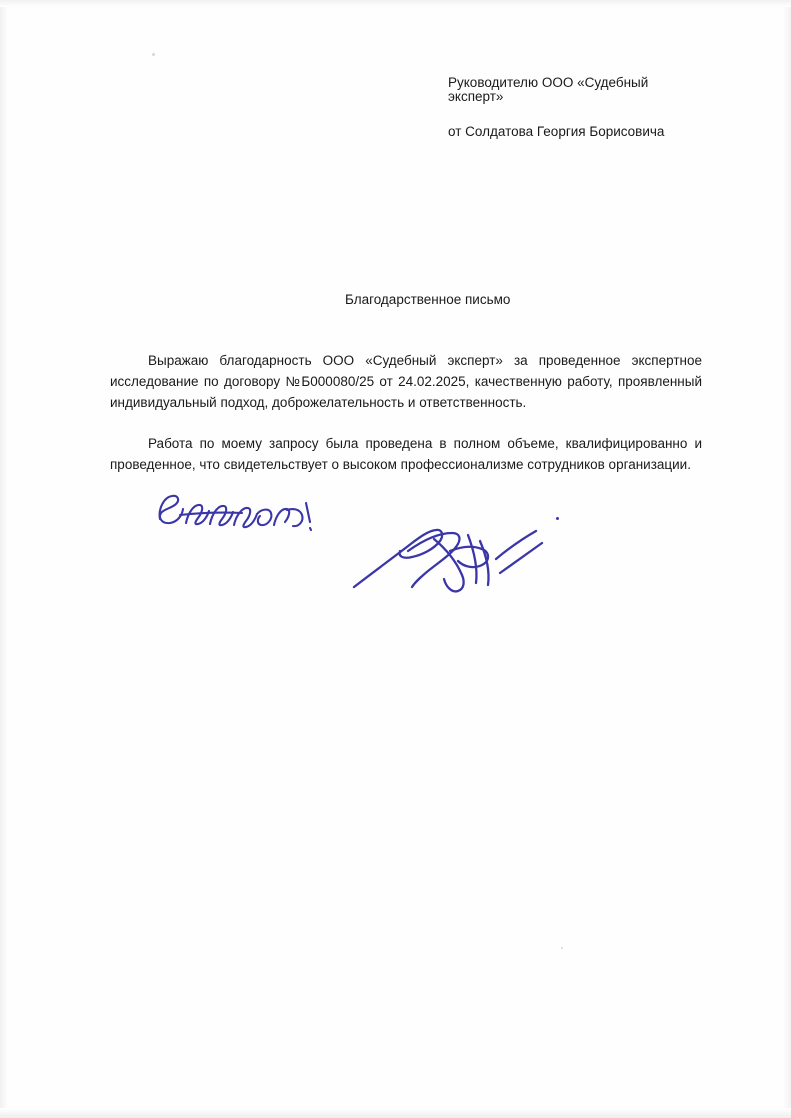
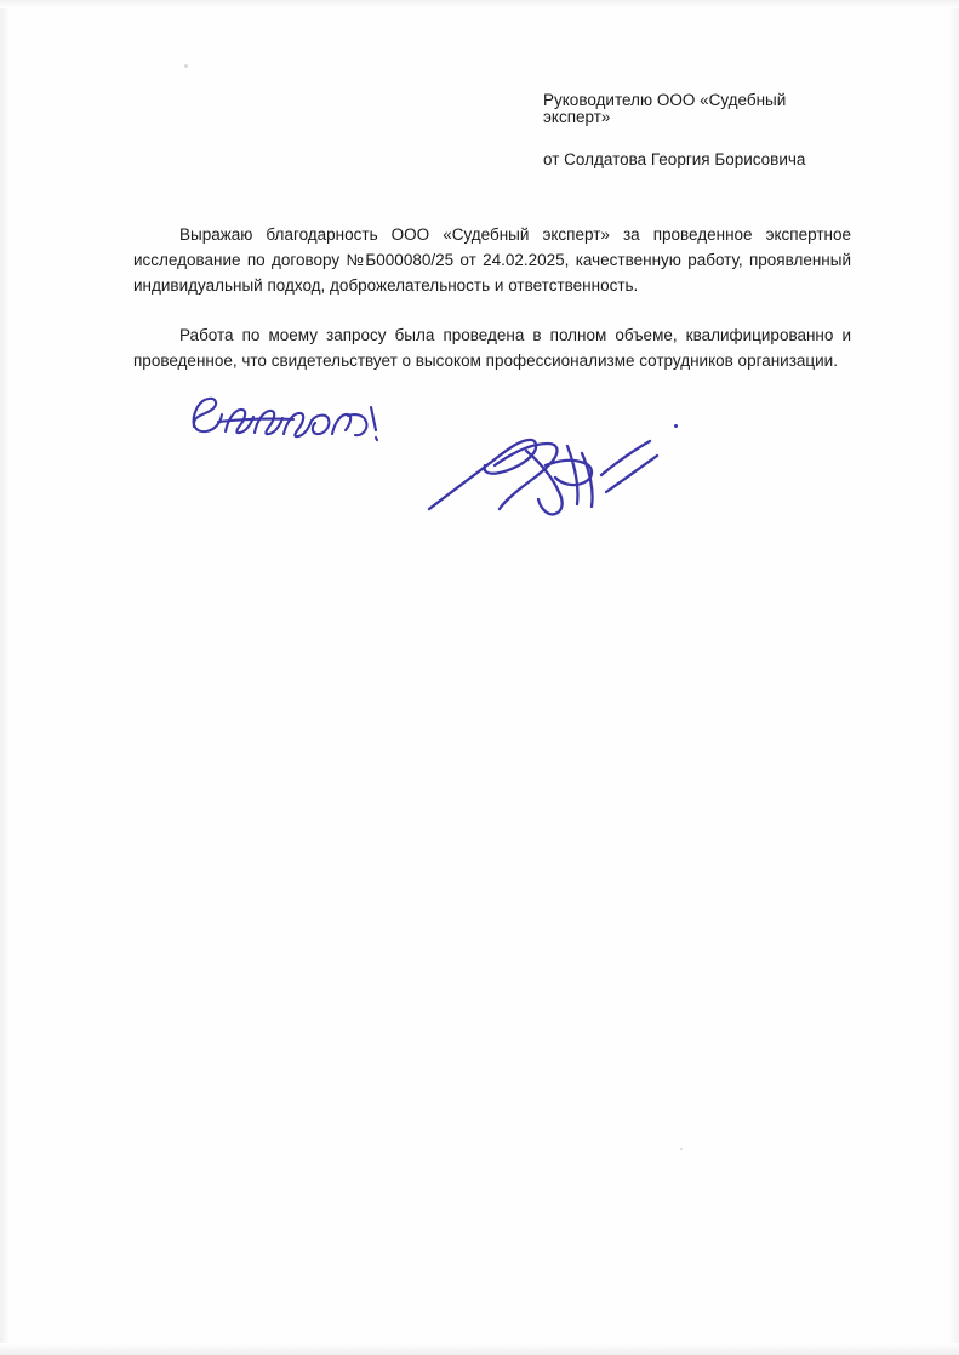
  Руководителю ООО «Судебный эксперт»
  от Солдатова Георгия Борисовича
- Благодарственное письмо
  Выражаю благодарность ООО «Судебный эксперт» за проведенное экспертное исследование по договору №Б000080/25 от 24.02.2025, качественную работу, проявленный индивидуальный подход, доброжелательность и ответственность.
  Работа по моему запросу была проведена в полном объеме, квалифицированно и проведенное, что свидетельствует о высоком профессионализме сотрудников организации.
